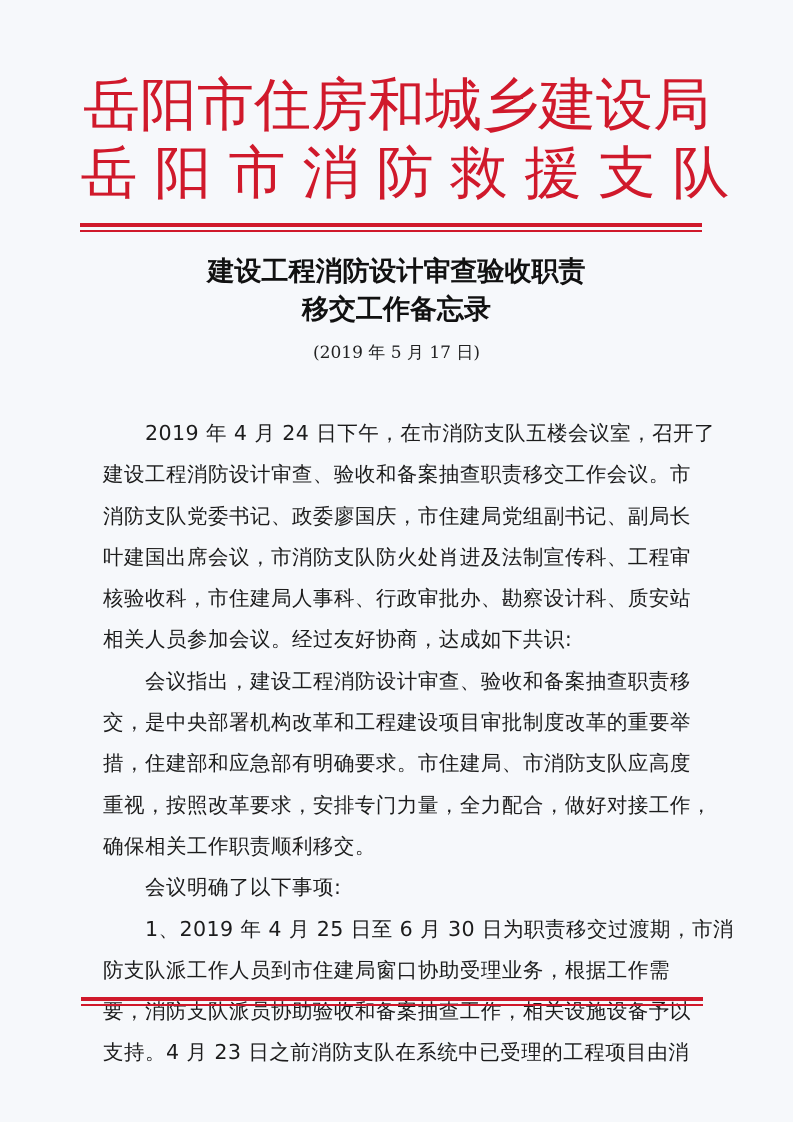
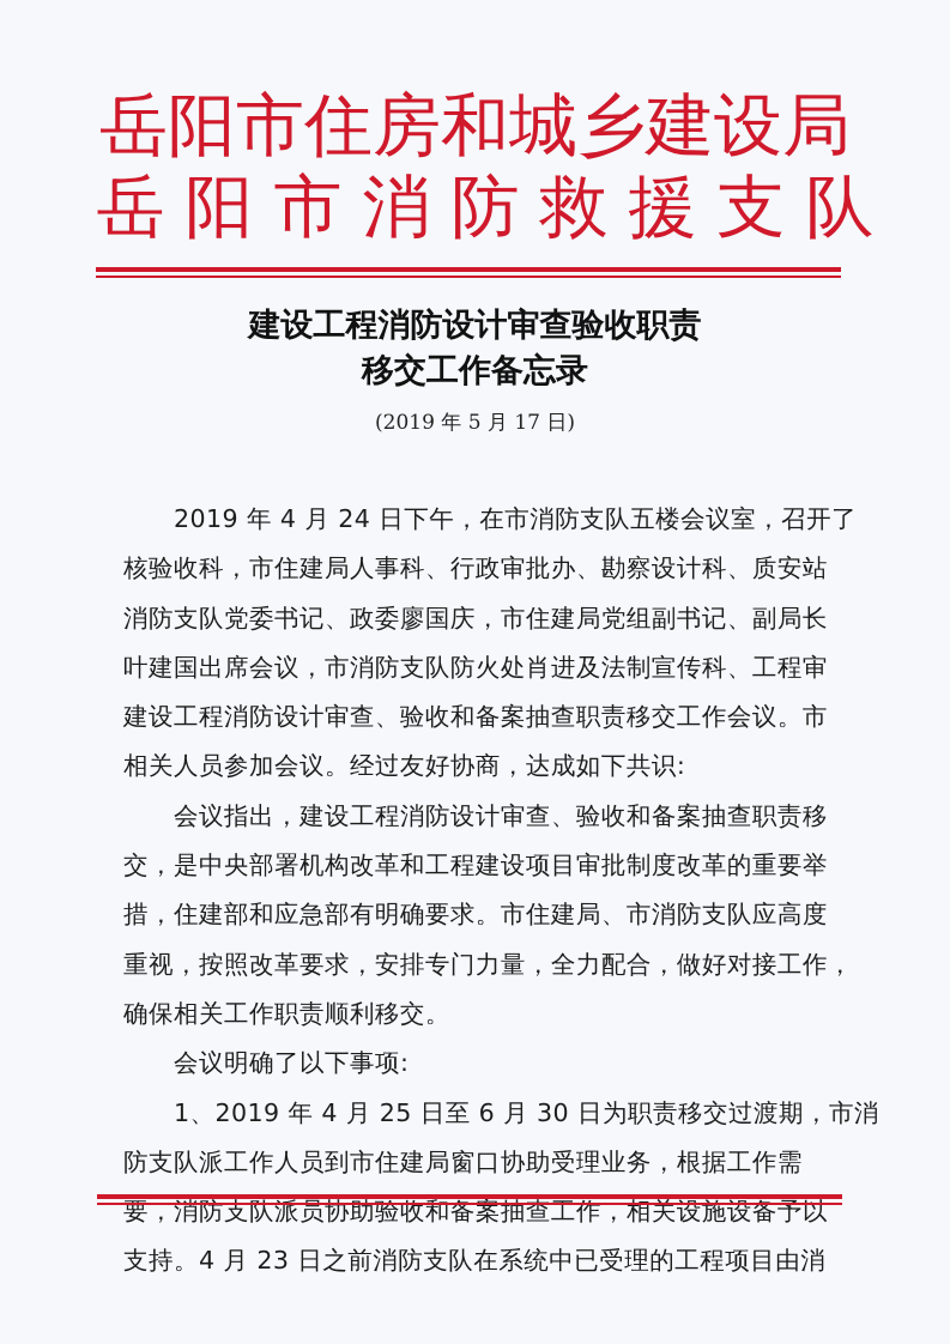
  岳阳市住房和城乡建设局
  岳阳市消防救援支队
  建设工程消防设计审查验收职责
  移交工作备忘录
  (2019 年 5 月 17 日)
  2019 年 4 月 24 日下午，在市消防支队五楼会议室，召开了
- 建设工程消防设计审查、验收和备案抽查职责移交工作会议。市
+ 核验收科，市住建局人事科、行政审批办、勘察设计科、质安站
  消防支队党委书记、政委廖国庆，市住建局党组副书记、副局长
  叶建国出席会议，市消防支队防火处肖进及法制宣传科、工程审
- 核验收科，市住建局人事科、行政审批办、勘察设计科、质安站
+ 建设工程消防设计审查、验收和备案抽查职责移交工作会议。市
  相关人员参加会议。经过友好协商，达成如下共识:
  会议指出，建设工程消防设计审查、验收和备案抽查职责移
  交，是中央部署机构改革和工程建设项目审批制度改革的重要举
  措，住建部和应急部有明确要求。市住建局、市消防支队应高度
  重视，按照改革要求，安排专门力量，全力配合，做好对接工作，
  确保相关工作职责顺利移交。
  会议明确了以下事项:
  1、2019 年 4 月 25 日至 6 月 30 日为职责移交过渡期，市消
  防支队派工作人员到市住建局窗口协助受理业务，根据工作需
  要，消防支队派员协助验收和备案抽查工作，相关设施设备予以
  支持。4 月 23 日之前消防支队在系统中已受理的工程项目由消
